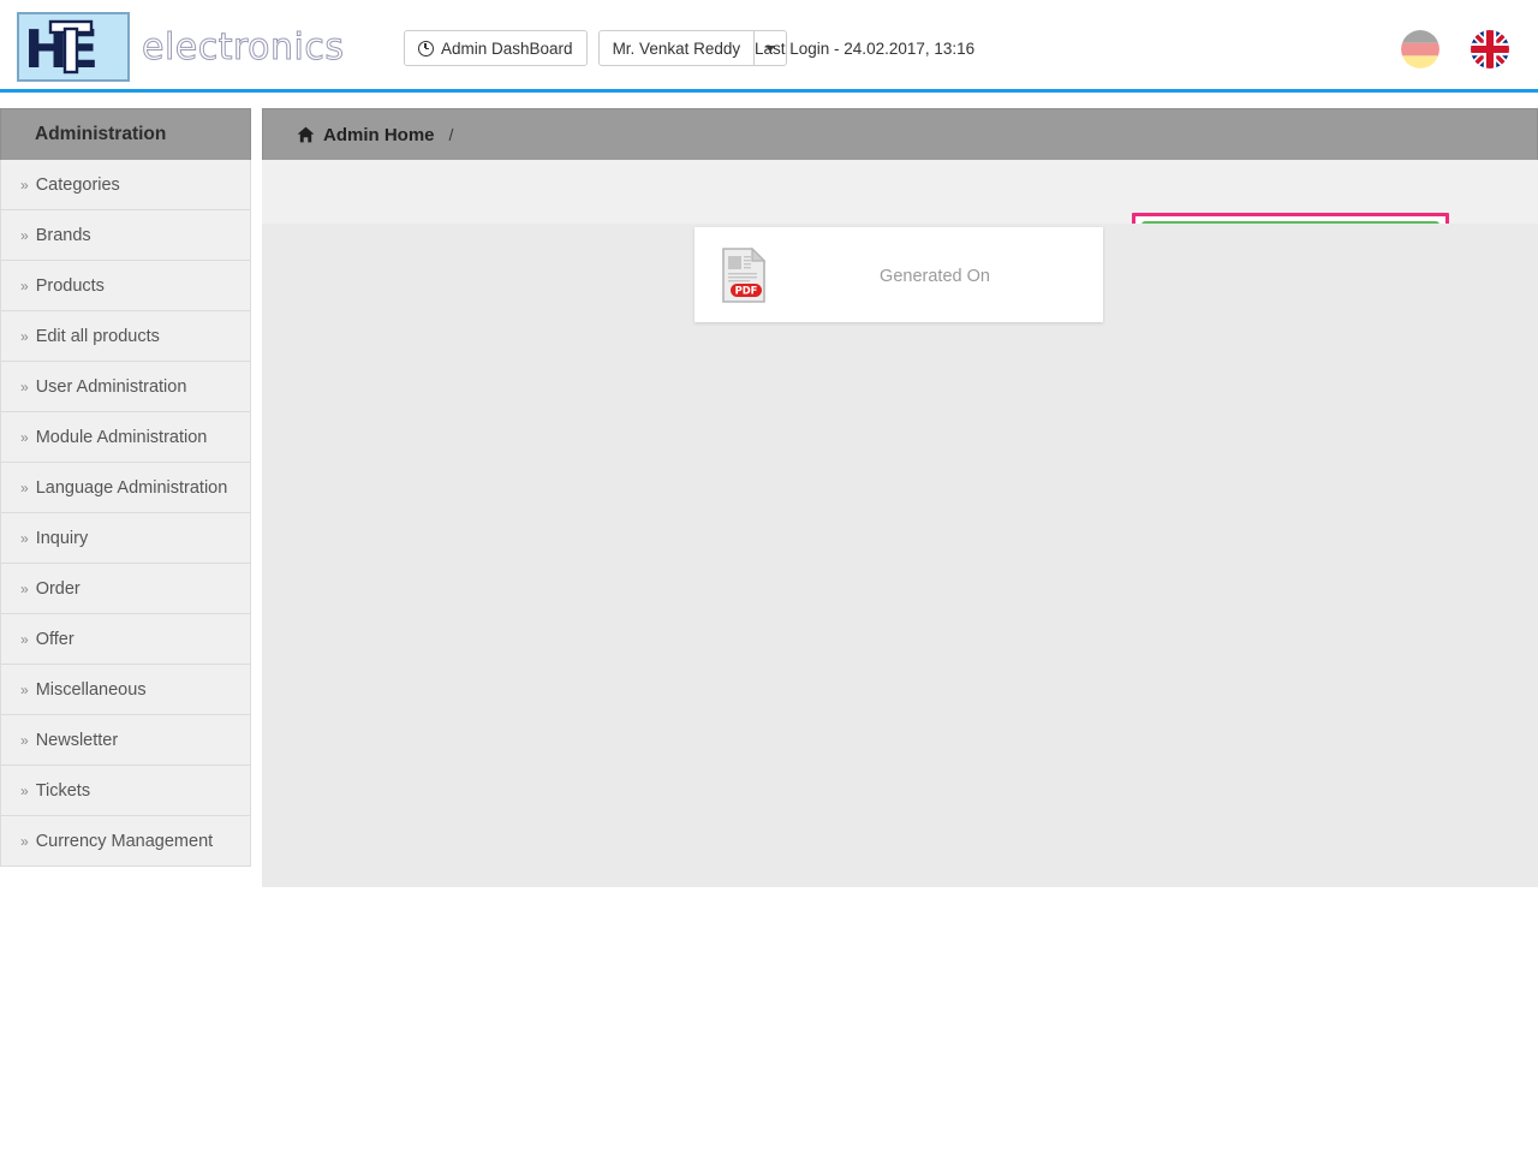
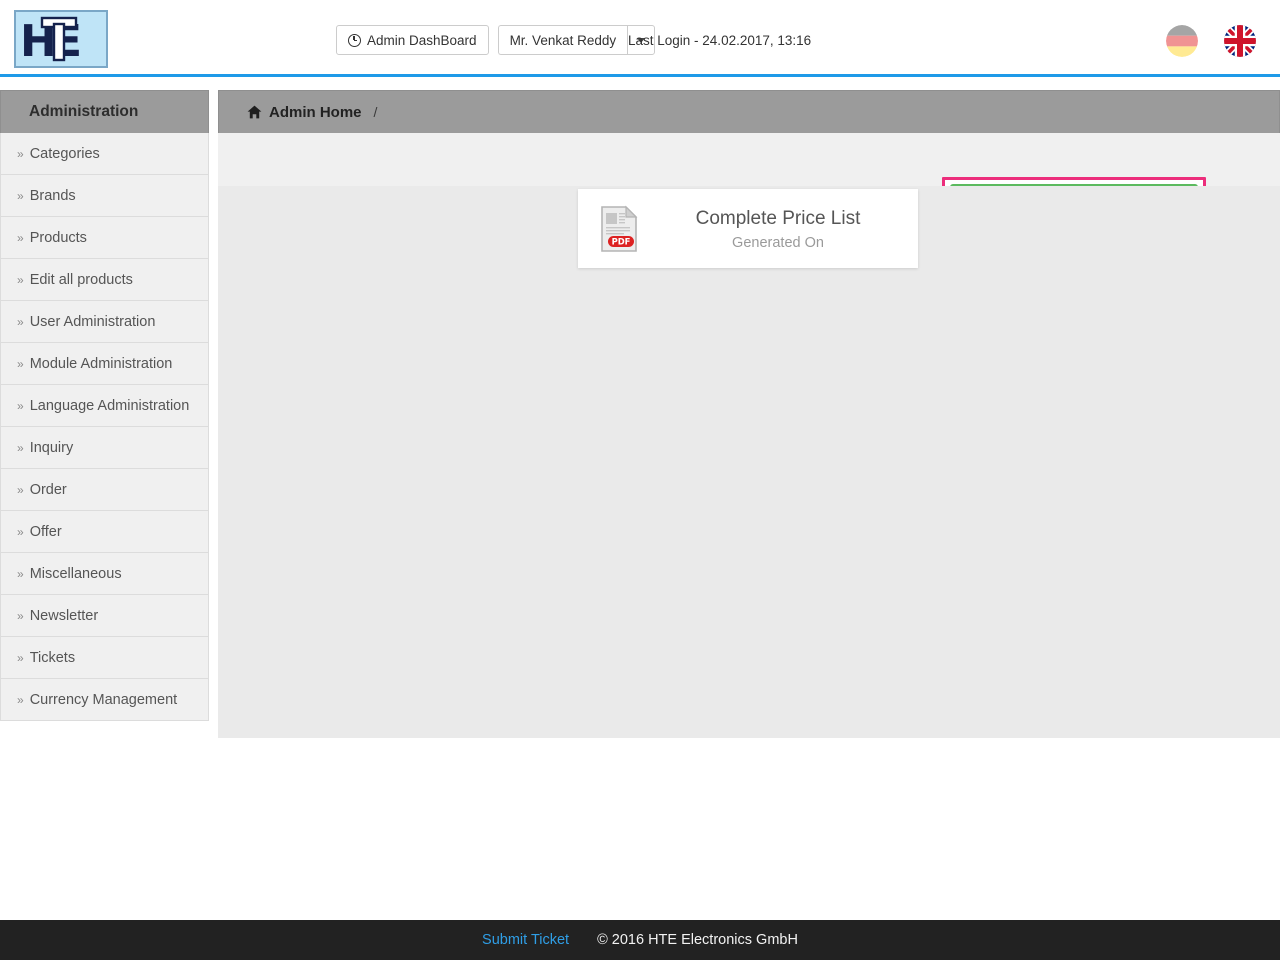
  H
  E
- electronics
  Admin DashBoard
  Mr. Venkat Reddy
  Last Login - 24.02.2017, 13:16
  Administration
  »
  Categories
  »
  Brands
  »
  Products
  »
  Edit all products
  »
  User Administration
  »
  Module Administration
  »
  Language Administration
  »
  Inquiry
  »
  Order
  »
  Offer
  »
  Miscellaneous
  »
  Newsletter
  »
  Tickets
  »
  Currency Management
  Admin Home
  /
  PDF
+ Complete Price List
  Generated On
+ Submit Ticket
+ © 2016 HTE Electronics GmbH
